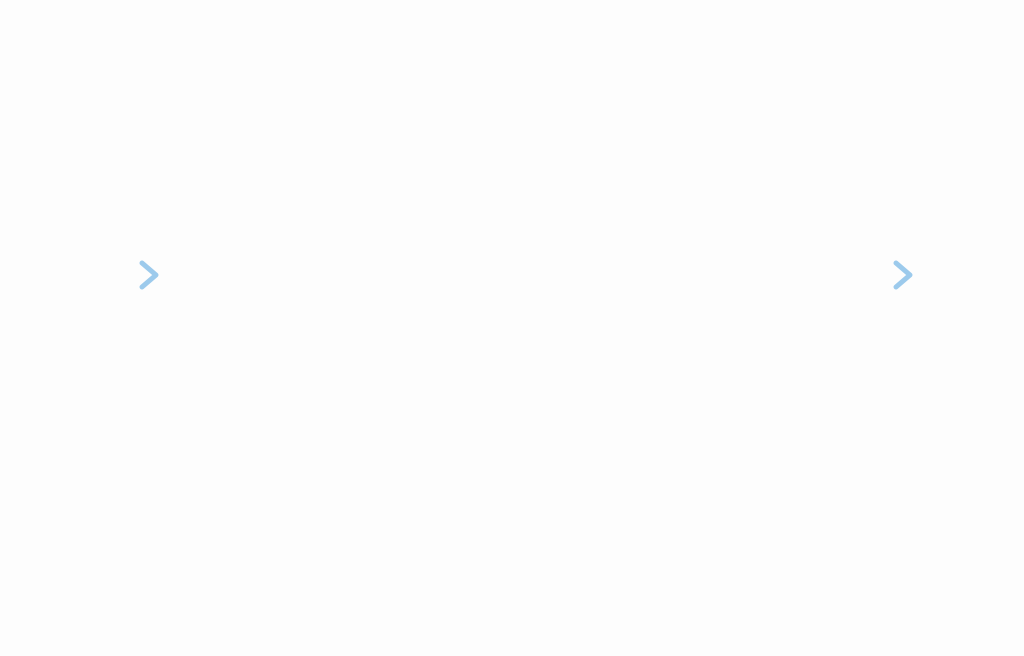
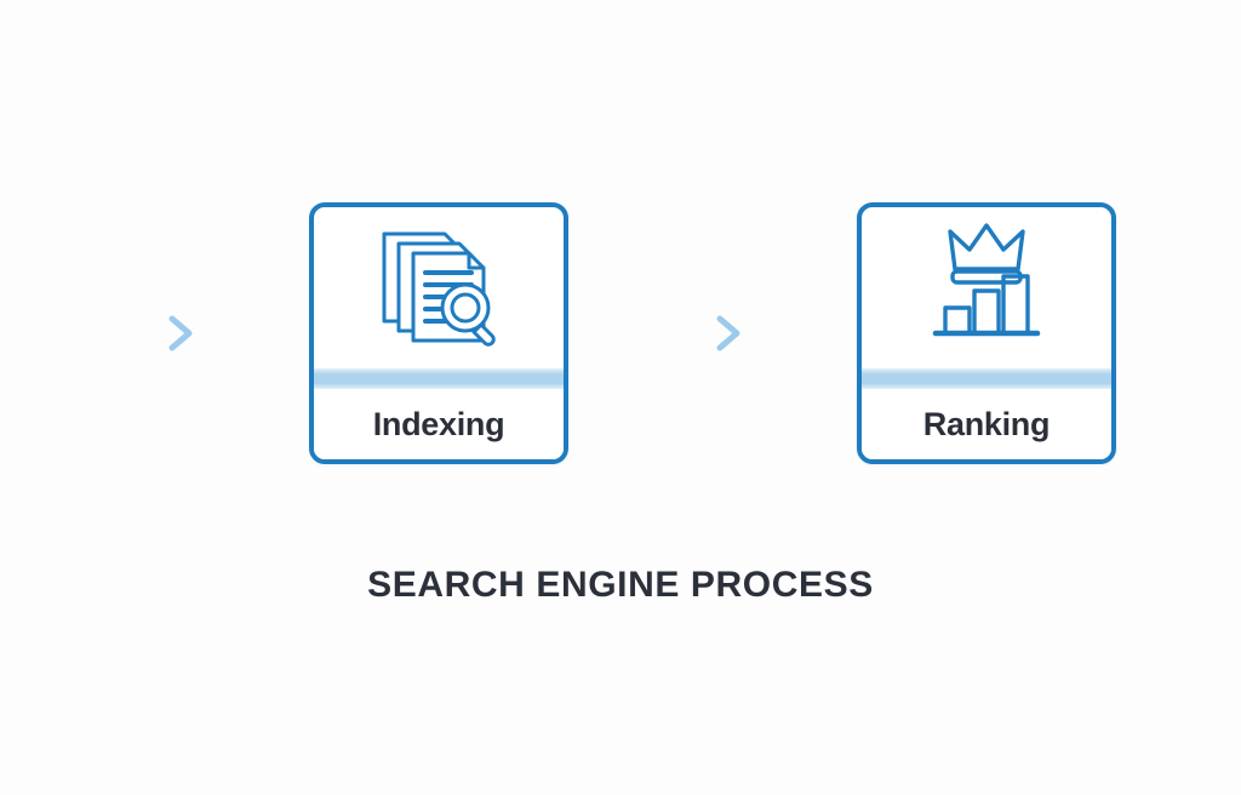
+ Indexing
+ Ranking
+ SEARCH ENGINE PROCESS
